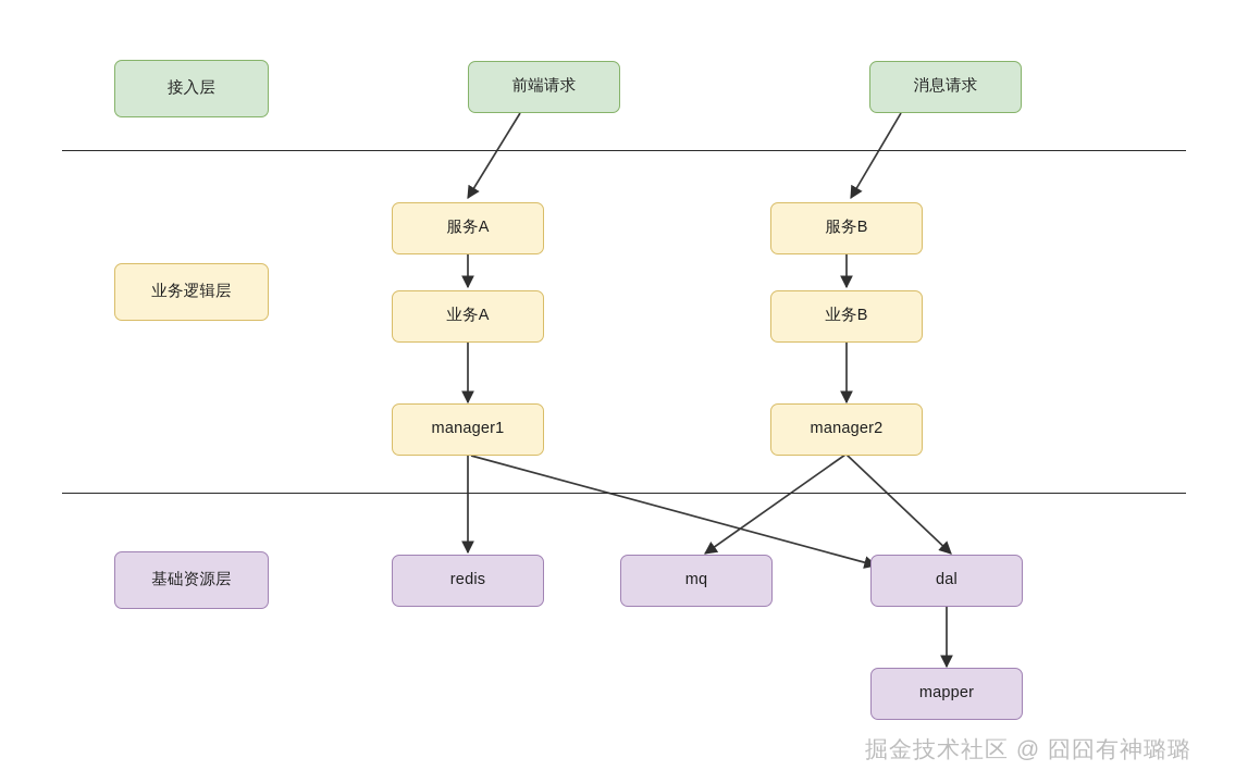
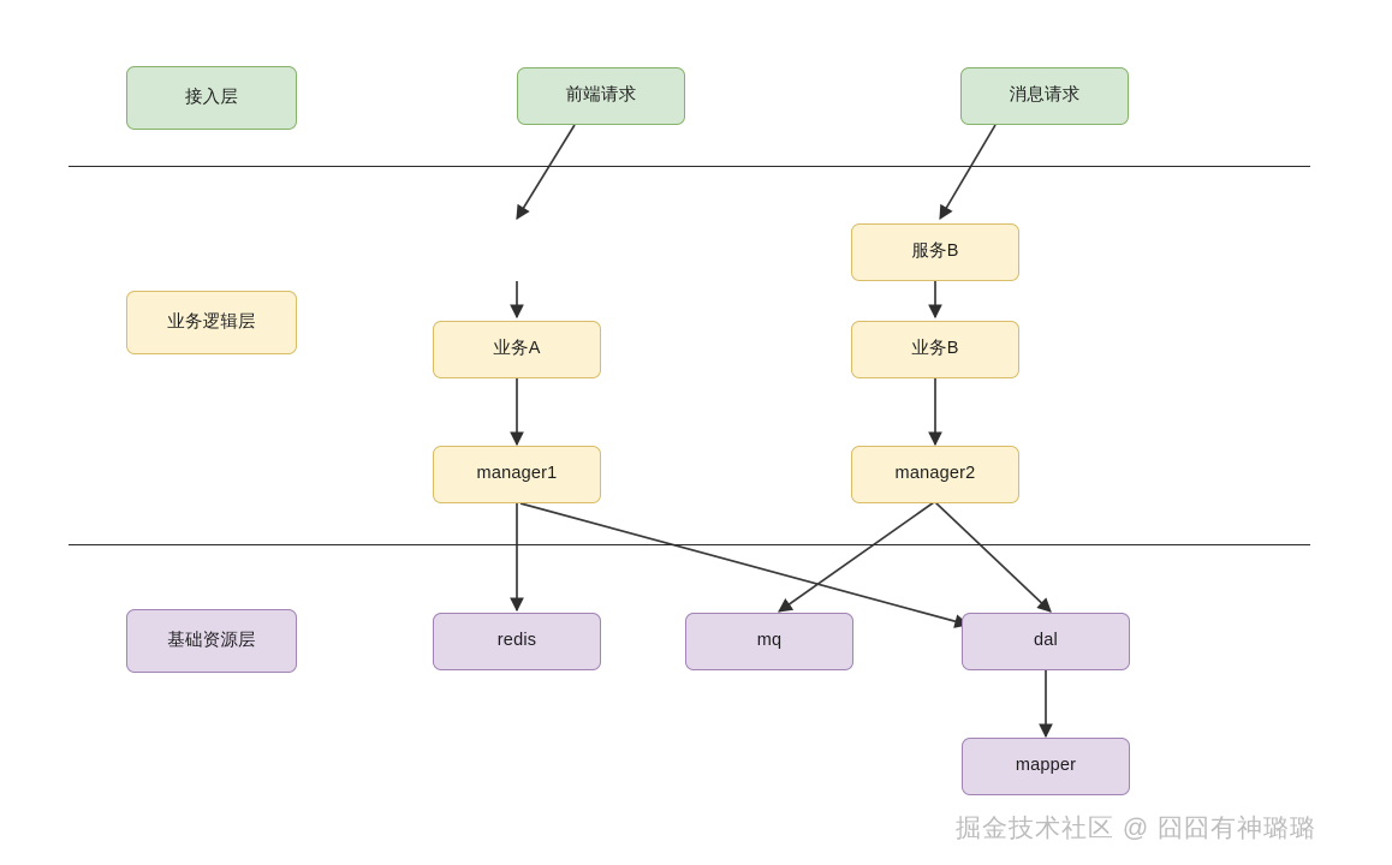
  接入层
  业务逻辑层
  基础资源层
  前端请求
  消息请求
- 服务A
  服务B
  业务A
  业务B
  manager1
  manager2
  redis
  mq
  dal
  mapper
  掘金技术社区 @ 囧囧有神璐璐
